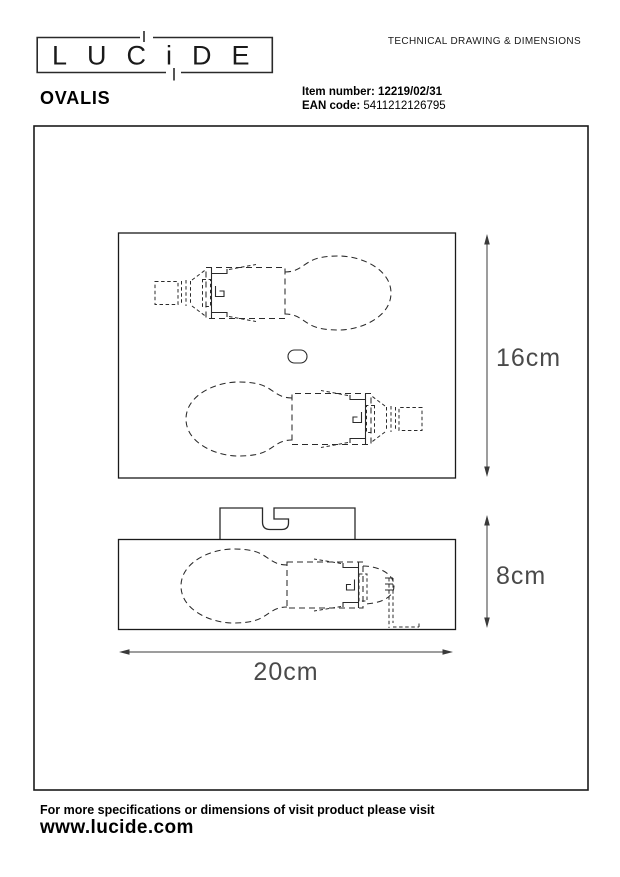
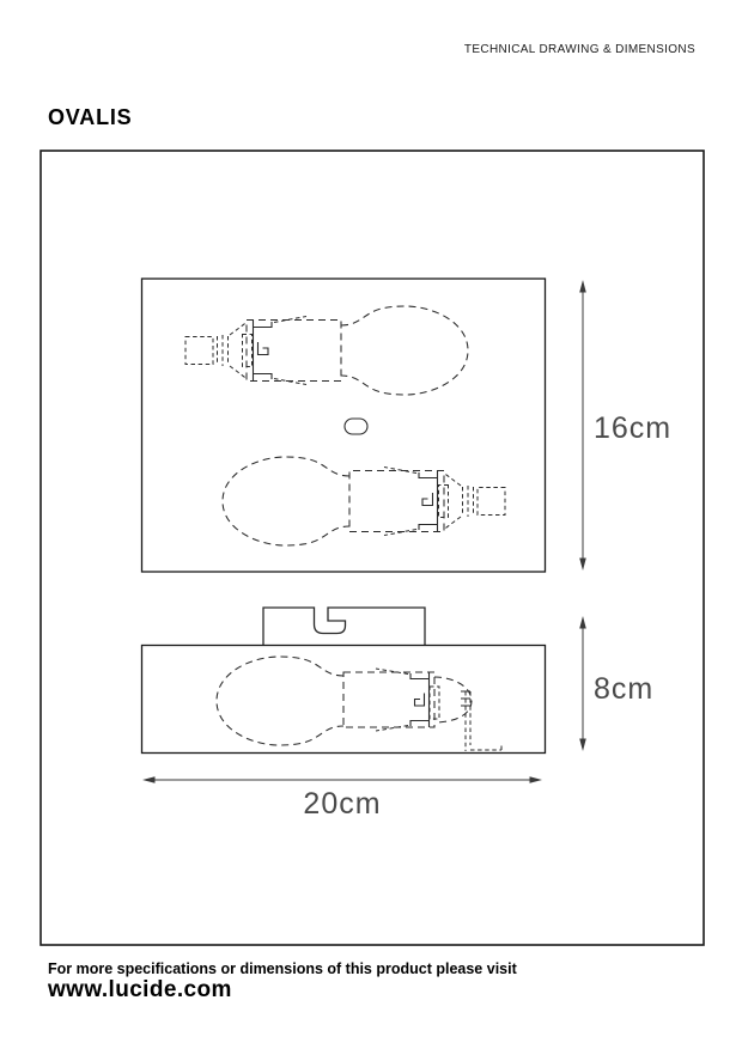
- LUCiDE
  TECHNICAL DRAWING & DIMENSIONS
  OVALIS
- Item number: 12219/02/31
- EAN code: 5411212126795
  16cm
  8cm
  20cm
- For more specifications or dimensions of visit product please visit
+ For more specifications or dimensions of this product please visit
  www.lucide.com
